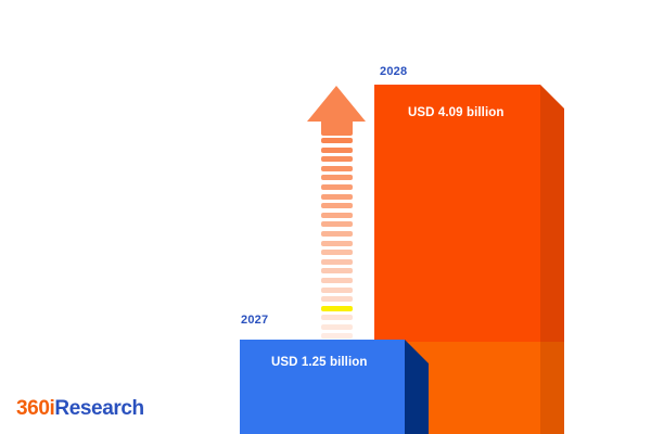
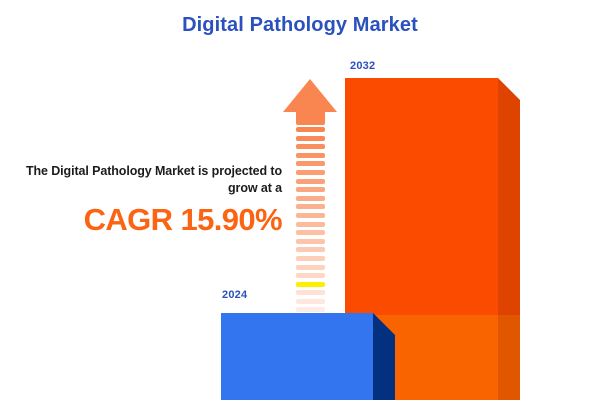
+ Digital Pathology Market
+ The Digital Pathology Market is projected to grow at a
+ CAGR 15.90%
- 2028
+ 2032
- USD 4.09 billion
- 2027
+ 2024
- USD 1.25 billion
- 360iResearch
